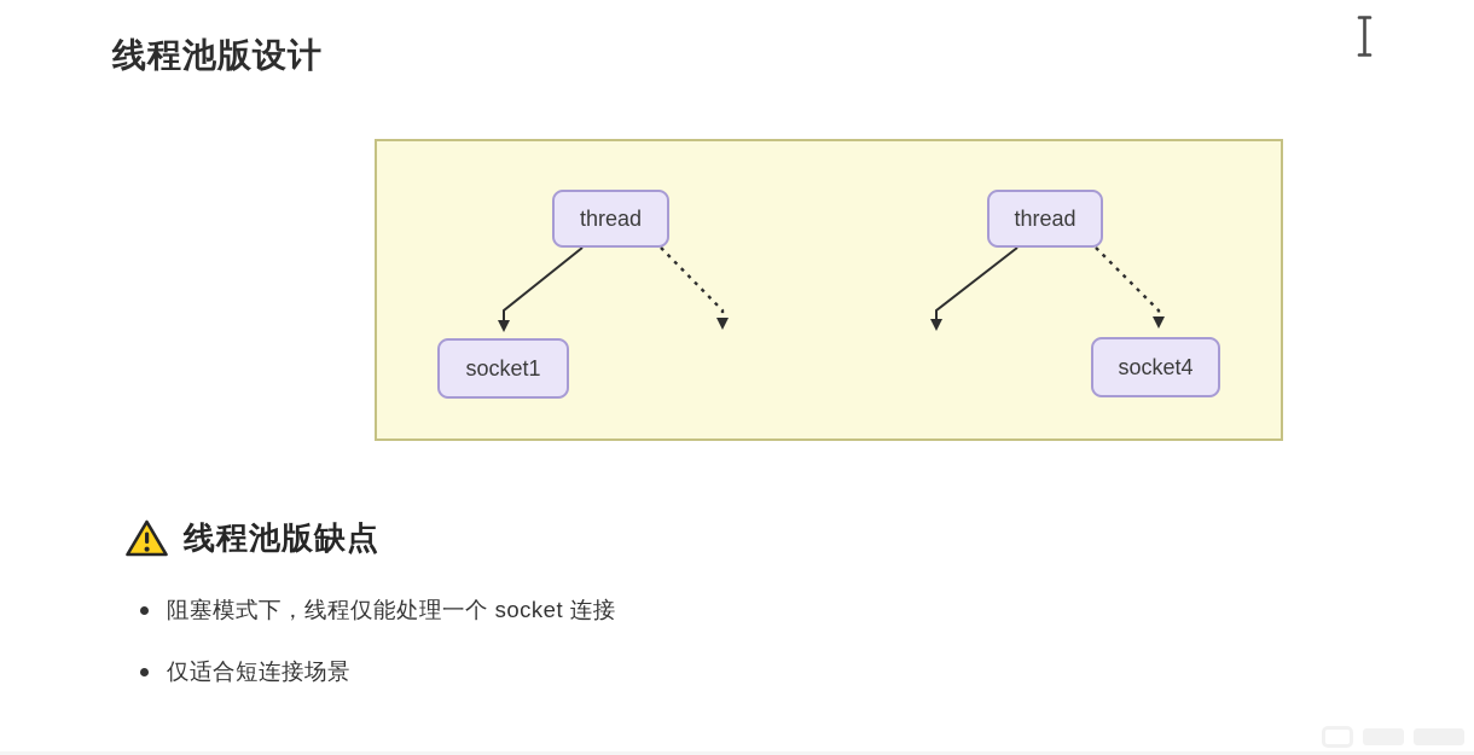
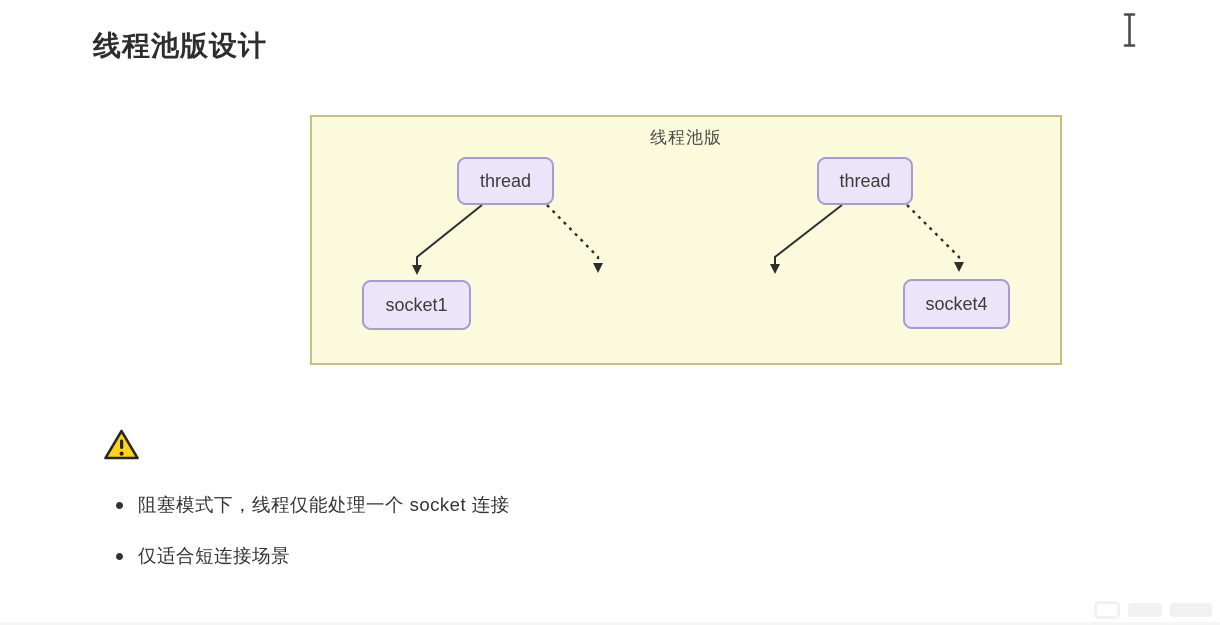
  线程池版设计
+ 线程池版
  thread
  thread
  socket1
  socket4
- 线程池版缺点
  阻塞模式下，线程仅能处理一个 socket 连接
  仅适合短连接场景
